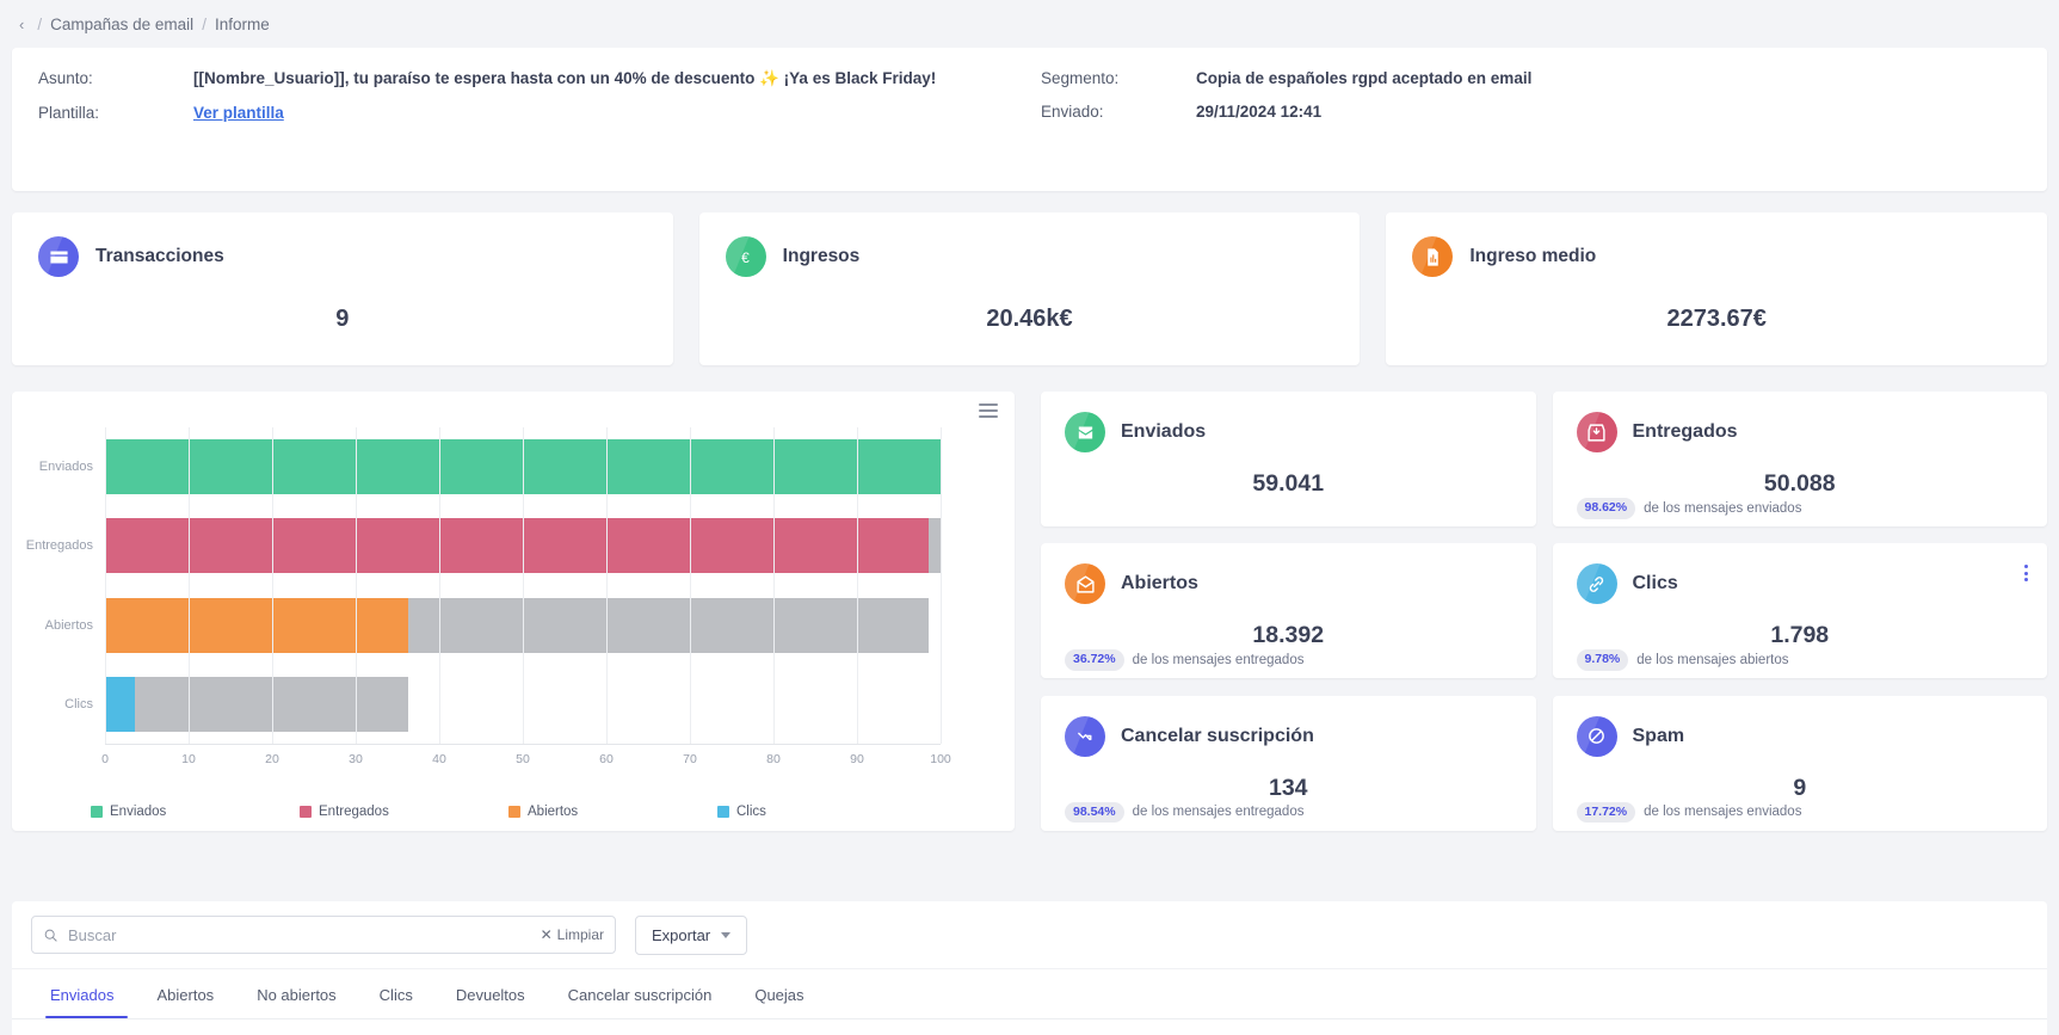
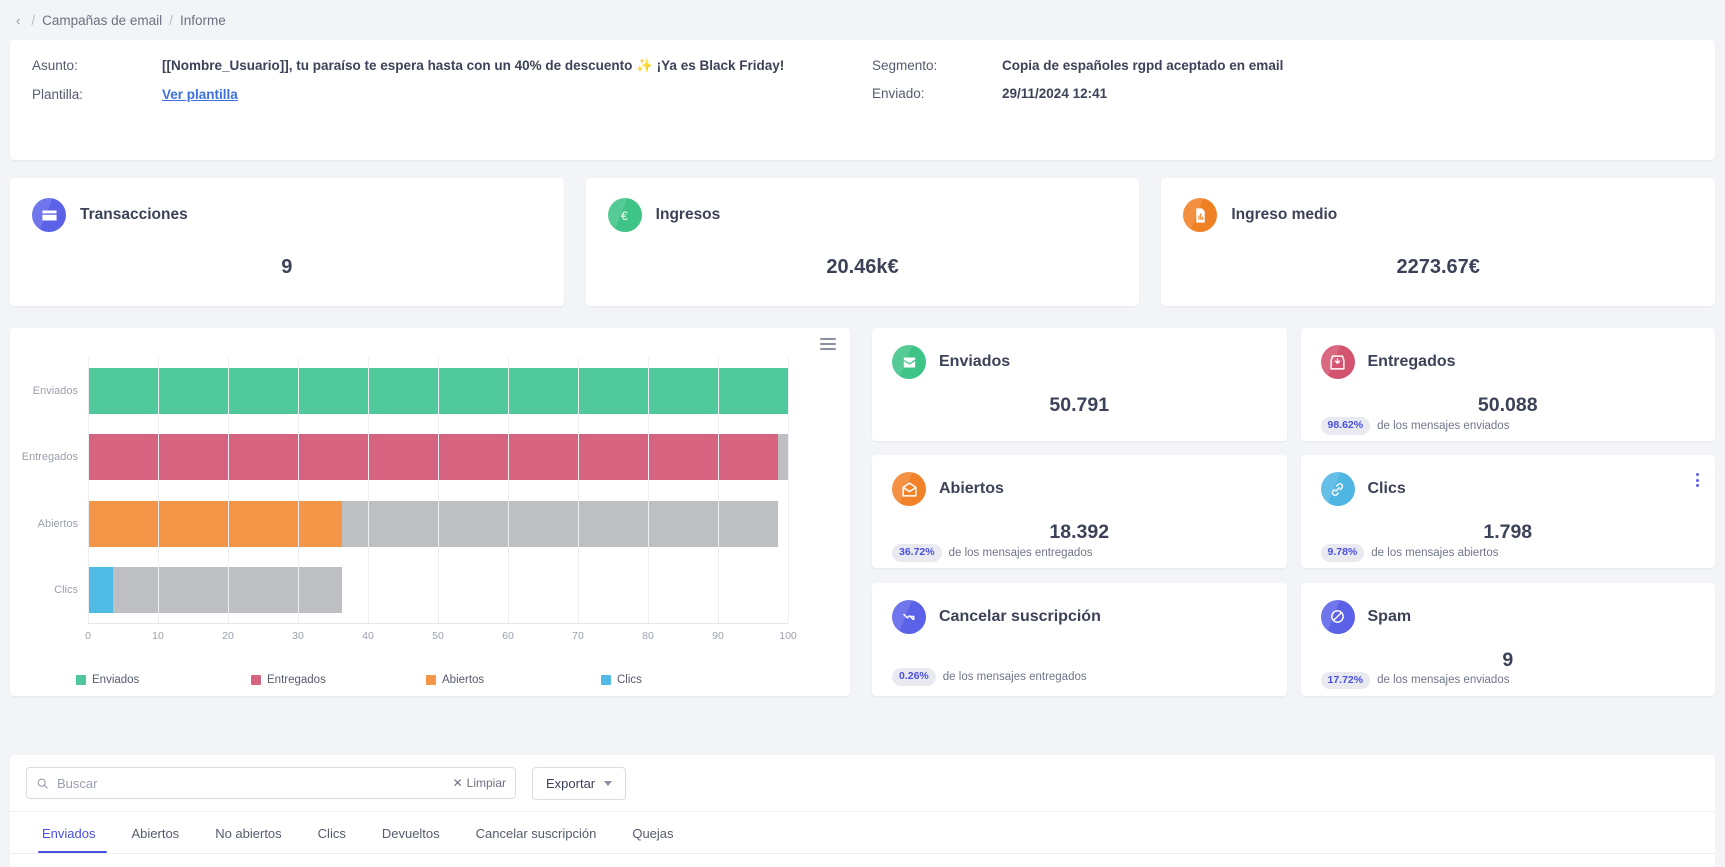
  ‹
  /
  Campañas de email
  /
  Informe
  Asunto:
  [[Nombre_Usuario]], tu paraíso te espera hasta con un 40% de descuento ✨ ¡Ya es Black Friday!
  Plantilla:
  Ver plantilla
  Segmento:
  Copia de españoles rgpd aceptado en email
  Enviado:
  29/11/2024 12:41
  Transacciones
  9
  €
  Ingresos
  20.46k€
  Ingreso medio
  2273.67€
  Enviados
  Entregados
  Abiertos
  Clics
  0
  10
  20
  30
  40
  50
  60
  70
  80
  90
  100
  Enviados
  Entregados
  Abiertos
  Clics
  Enviados
- 59.041
+ 50.791
  Entregados
  50.088
  98.62%
  de los mensajes enviados
  Abiertos
  18.392
  36.72%
  de los mensajes entregados
  Clics
  1.798
  9.78%
  de los mensajes abiertos
  Cancelar suscripción
- 134
- 98.54%
+ 0.26%
  de los mensajes entregados
  Spam
  9
  17.72%
  de los mensajes enviados
  Buscar
  ✕
  Limpiar
  Exportar
  Enviados
  Abiertos
  No abiertos
  Clics
  Devueltos
  Cancelar suscripción
  Quejas
